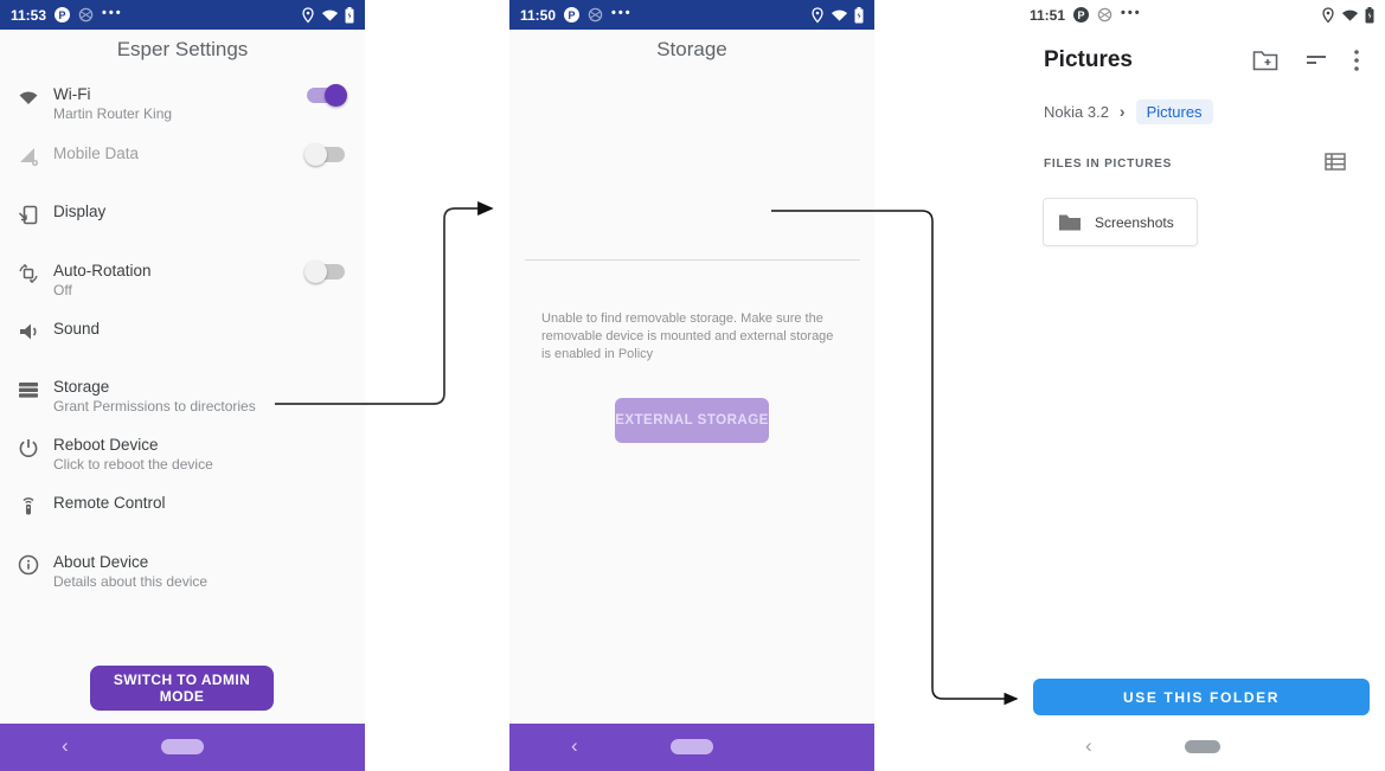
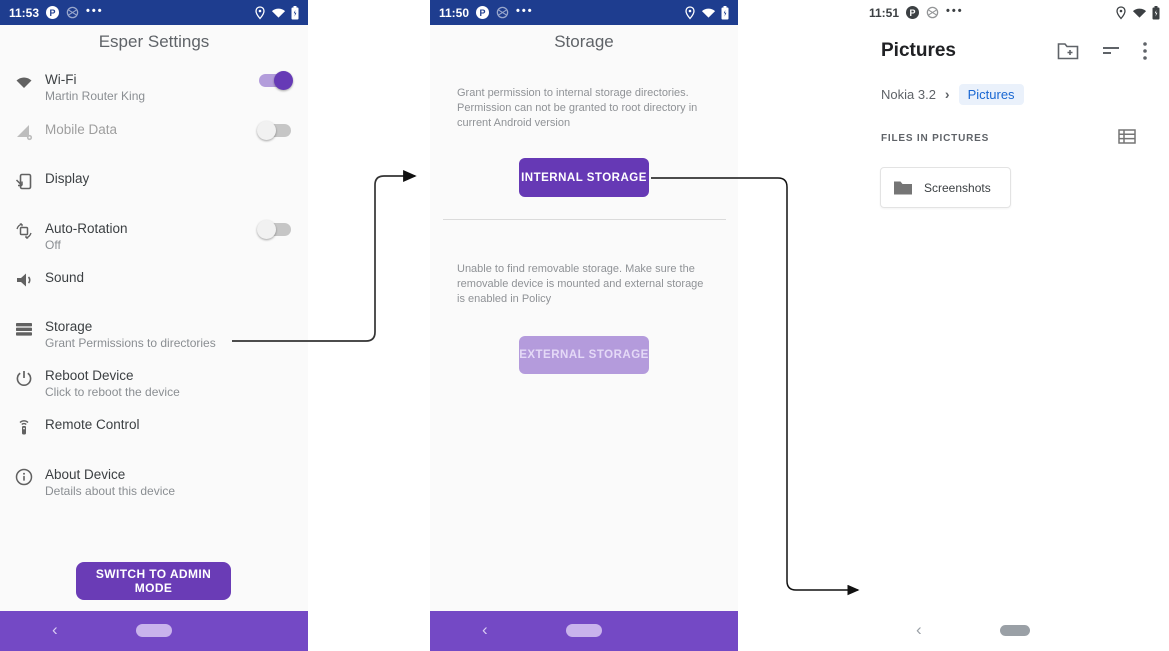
  11:53
  P
  •••
  Esper Settings
  Wi-Fi
  Martin Router King
  Mobile Data
  Display
  Auto-Rotation
  Off
  Sound
  Storage
  Grant Permissions to directories
  Reboot Device
  Click to reboot the device
  Remote Control
  About Device
  Details about this device
  SWITCH TO ADMIN MODE
  ‹
  11:50
  P
  •••
  Storage
+ Grant permission to internal storage directories. Permission can not be granted to root directory in current Android version
+ INTERNAL STORAGE
  Unable to find removable storage. Make sure the removable device is mounted and external storage is enabled in Policy
  EXTERNAL STORAGE
  ‹
  11:51
  P
  •••
  Pictures
  Nokia 3.2
  ›
  Pictures
  FILES IN PICTURES
  Screenshots
- USE THIS FOLDER
  ‹
